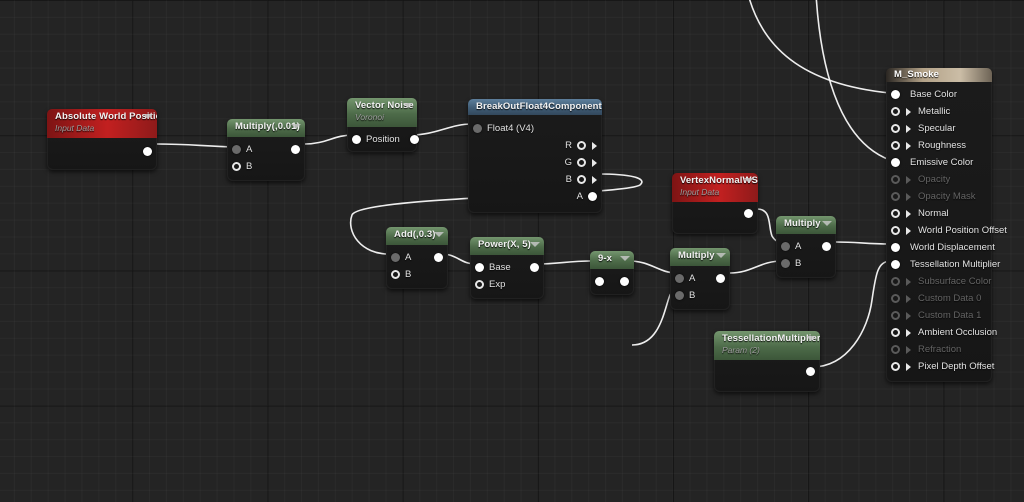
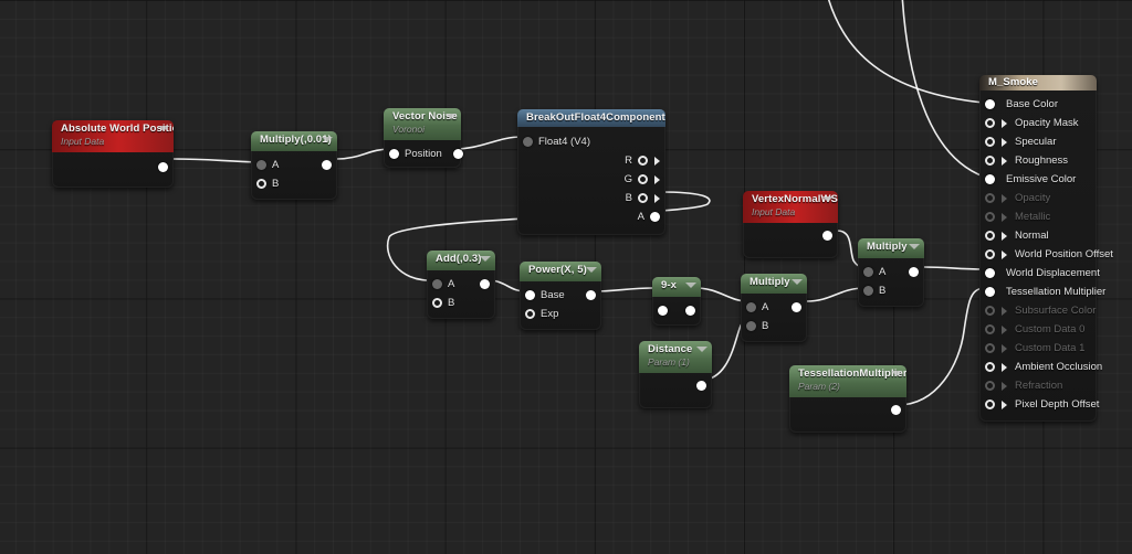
  Absolute World Poi
  Input Data
  Multiply(,0.0
  A
  B
  Vector Noi
  Voronoi
  Position
  BreakOutFloat4Component
  Float4 (V4)
  R
  G
  B
  A
  Add(,0.3
  A
  B
  Power(X, 5
  Base
  Exp
  9-x
  Multiply
  A
  B
  VertexNormalS
  Input Data
  Multiply
  A
  B
+ Distance
+ Param (1)
  TessellationMultipr
  Param (2)
  M_Smoke
  Base Color
- Metallic
+ Opacity Mask
  Specular
  Roughness
  Emissive Color
  Opacity
- Opacity Mask
+ Metallic
  Normal
  World Position Offset
  World Displacement
  Tessellation Multiplier
  Subsurface Color
  Custom Data 0
  Custom Data 1
  Ambient Occlusion
  Refraction
  Pixel Depth Offset
